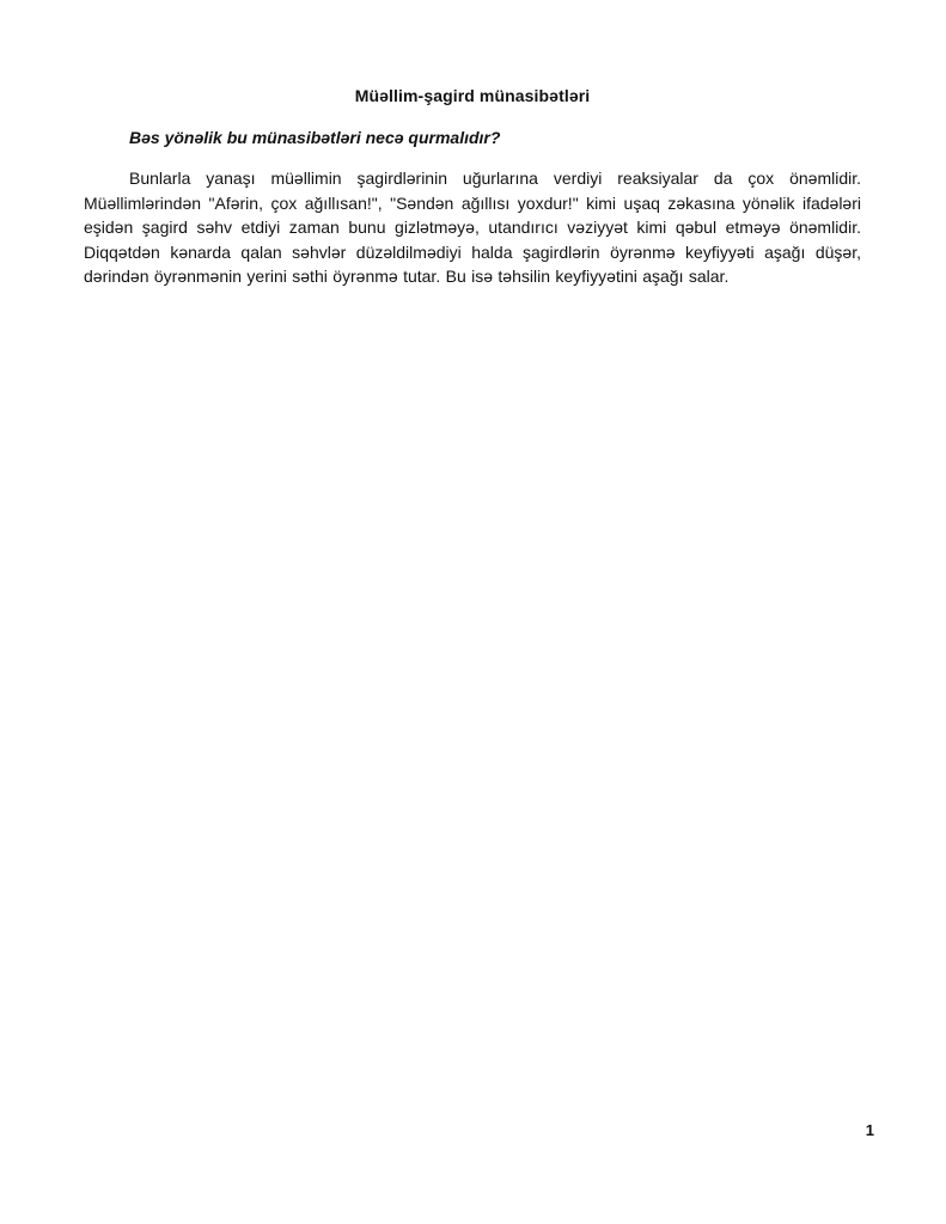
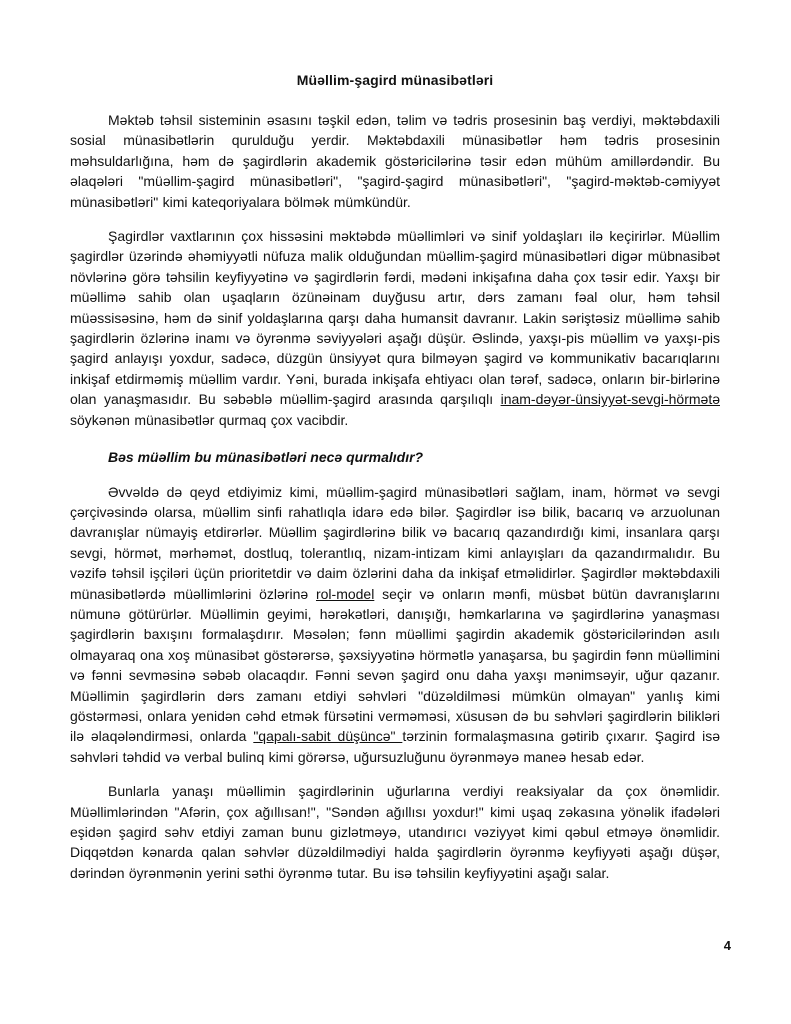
  Müəllim-şagird münasibətləri
+ Məktəb təhsil sisteminin əsasını təşkil edən, təlim və tədris prosesinin baş verdiyi, məktəbdaxili sosial münasibətlərin qurulduğu yerdir. Məktəbdaxili münasibətlər həm tədris prosesinin məhsuldarlığına, həm də şagirdlərin akademik göstəricilərinə təsir edən mühüm amillərdəndir. Bu əlaqələri "müəllim-şagird münasibətləri", "şagird-şagird münasibətləri", "şagird-məktəb-cəmiyyət münasibətləri" kimi kateqoriyalara bölmək mümkündür.
+ Şagirdlər vaxtlarının çox hissəsini məktəbdə müəllimləri və sinif yoldaşları ilə keçirirlər. Müəllim şagirdlər üzərində əhəmiyyətli nüfuza malik olduğundan müəllim-şagird münasibətləri digər mübnasibət növlərinə görə təhsilin keyfiyyətinə və şagirdlərin fərdi, mədəni inkişafına daha çox təsir edir. Yaxşı bir müəllimə sahib olan uşaqların özünəinam duyğusu artır, dərs zamanı fəal olur, həm təhsil müəssisəsinə, həm də sinif yoldaşlarına qarşı daha humansit davranır. Lakin səriştəsiz müəllimə sahib şagirdlərin özlərinə inamı və öyrənmə səviyyələri aşağı düşür. Əslində, yaxşı-pis müəllim və yaxşı-pis şagird anlayışı yoxdur, sadəcə, düzgün ünsiyyət qura bilməyən şagird və kommunikativ bacarıqlarını inkişaf etdirməmiş müəllim vardır. Yəni, burada inkişafa ehtiyacı olan tərəf, sadəcə, onların bir-birlərinə olan yanaşmasıdır. Bu səbəblə müəllim-şagird arasında qarşılıqlı inam-dəyər-ünsiyyət-sevgi-hörmətə söykənən münasibətlər qurmaq çox vacibdir.
- Bəs yönəlik bu münasibətləri necə qurmalıdır?
+ Bəs müəllim bu münasibətləri necə qurmalıdır?
+ Əvvəldə də qeyd etdiyimiz kimi, müəllim-şagird münasibətləri sağlam, inam, hörmət və sevgi çərçivəsində olarsa, müəllim sinfi rahatlıqla idarə edə bilər. Şagirdlər isə bilik, bacarıq və arzuolunan davranışlar nümayiş etdirərlər. Müəllim şagirdlərinə bilik və bacarıq qazandırdığı kimi, insanlara qarşı sevgi, hörmət, mərhəmət, dostluq, tolerantlıq, nizam-intizam kimi anlayışları da qazandırmalıdır. Bu vəzifə təhsil işçiləri üçün prioritetdir və daim özlərini daha da inkişaf etməlidirlər. Şagirdlər məktəbdaxili münasibətlərdə müəllimlərini özlərinə rol-model seçir və onların mənfi, müsbət bütün davranışlarını nümunə götürürlər. Müəllimin geyimi, hərəkətləri, danışığı, həmkarlarına və şagirdlərinə yanaşması şagirdlərin baxışını formalaşdırır. Məsələn; fənn müəllimi şagirdin akademik göstəricilərindən asılı olmayaraq ona xoş münasibət göstərərsə, şəxsiyyətinə hörmətlə yanaşarsa, bu şagirdin fənn müəllimini və fənni sevməsinə səbəb olacaqdır. Fənni sevən şagird onu daha yaxşı mənimsəyir, uğur qazanır. Müəllimin şagirdlərin dərs zamanı etdiyi səhvləri "düzəldilməsi mümkün olmayan" yanlış kimi göstərməsi, onlara yenidən cəhd etmək fürsətini verməməsi, xüsusən də bu səhvləri şagirdlərin bilikləri ilə əlaqələndirməsi, onlarda "qapalı-sabit düşüncə" tərzinin formalaşmasına gətirib çıxarır. Şagird isə səhvləri təhdid və verbal bulinq kimi görərsə, uğursuzluğunu öyrənməyə maneə hesab edər.
  Bunlarla yanaşı müəllimin şagirdlərinin uğurlarına verdiyi reaksiyalar da çox önəmlidir. Müəllimlərindən "Afərin, çox ağıllısan!", "Səndən ağıllısı yoxdur!" kimi uşaq zəkasına yönəlik ifadələri eşidən şagird səhv etdiyi zaman bunu gizlətməyə, utandırıcı vəziyyət kimi qəbul etməyə önəmlidir. Diqqətdən kənarda qalan səhvlər düzəldilmədiyi halda şagirdlərin öyrənmə keyfiyyəti aşağı düşər, dərindən öyrənmənin yerini səthi öyrənmə tutar. Bu isə təhsilin keyfiyyətini aşağı salar.
- 1
+ 4
